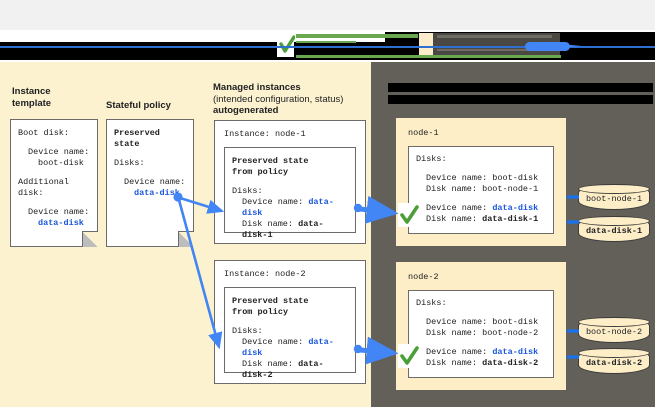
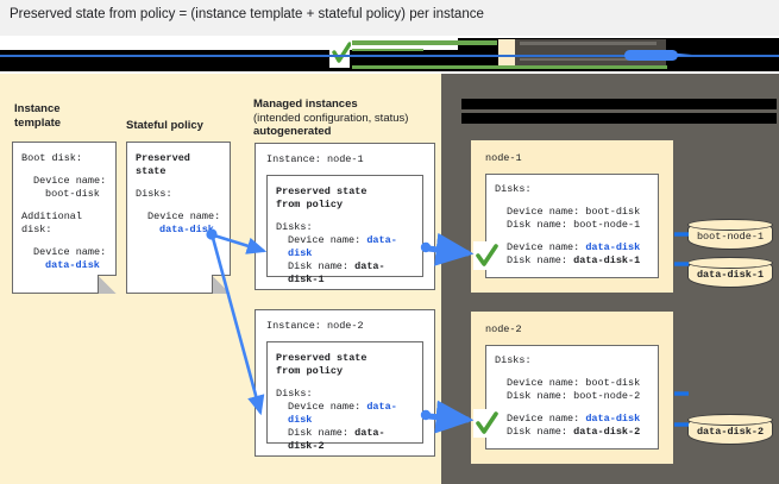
+ Preserved state from policy = (instance template + stateful policy) per instance
  Instance
  template
  Stateful policy
  Managed instances
  (intended configuration, status)
  autogenerated
  Boot disk:
  Device name:
  boot-disk
  Additional
  disk:
  Device name:
  data-disk
  Preserved
  state
  Disks:
  Device name:
  data-dis
  Instance: node-1
  Preserved state
  from policy
  Disks:
  Device name: data-disk
  Disk name: data-disk-1
  Instance: node-2
  Preserved state
  from policy
  Disks:
  Device name: data-disk
  Disk name: data-disk-2
  node-1
  Disks:
  Device name: boot-disk
  Disk name: boot-node-1
  Device name: data-disk
  Disk name: data-disk-1
  node-2
  Disks:
  Device name: boot-disk
  Disk name: boot-node-2
  Device name: data-disk
  Disk name: data-disk-2
  boot-node-1
  data-disk-1
- boot-node-2
  data-disk-2
